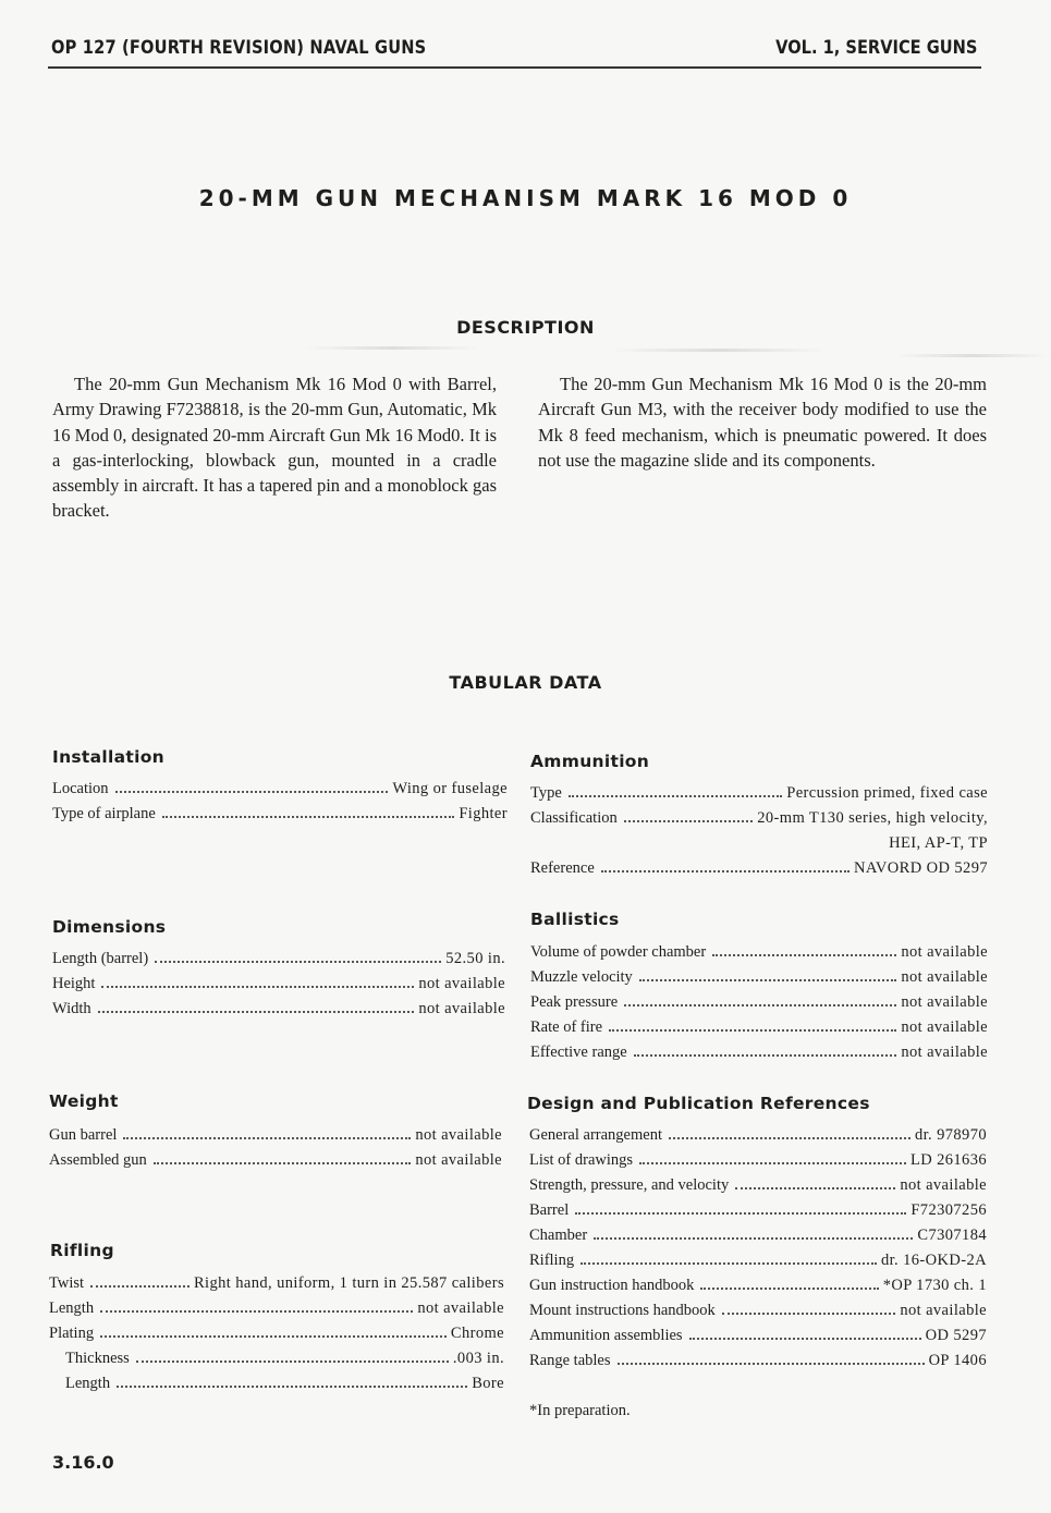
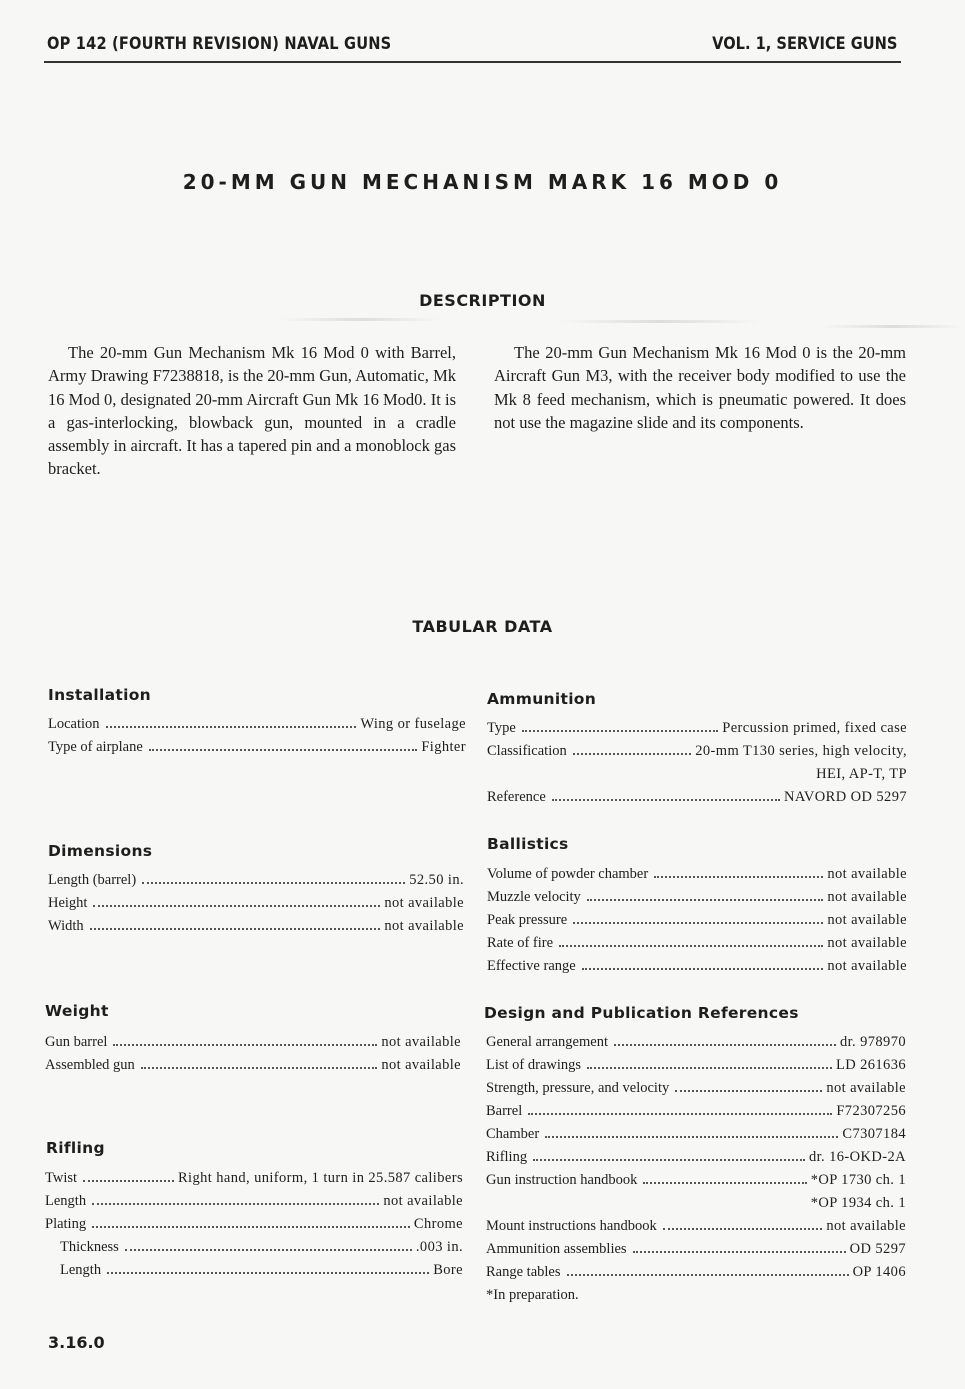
- OP 127 (FOURTH REVISION) NAVAL GUNS
+ OP 142 (FOURTH REVISION) NAVAL GUNS
  VOL. 1, SERVICE GUNS
  20-MM GUN MECHANISM MARK 16 MOD 0
  DESCRIPTION
  The 20-mm Gun Mechanism Mk 16 Mod 0 with Barrel, Army Drawing F7238818, is the 20-mm Gun, Automatic, Mk 16 Mod 0, designated 20-mm Aircraft Gun Mk 16 Mod0. It is a gas-interlocking, blowback gun, mounted in a cradle assembly in aircraft. It has a tapered pin and a monoblock gas bracket.
  The 20-mm Gun Mechanism Mk 16 Mod 0 is the 20-mm Aircraft Gun M3, with the receiver body modified to use the Mk 8 feed mechanism, which is pneumatic powered. It does not use the magazine slide and its components.
  TABULAR DATA
  Installation
  Location
  Wing or fuselage
  Type of airplane
  Fighter
  Dimensions
  Length (barrel)
  52.50 in.
  Height
  not available
  Width
  not available
  Weight
  Gun barrel
  not available
  Assembled gun
  not available
  Rifling
  Twist
  Right hand, uniform, 1 turn in 25.587 calibers
  Length
  not available
  Plating
  Chrome
  Thickness
  .003 in.
  Length
  Bore
  Ammunition
  Type
  Percussion primed, fixed case
  Classification
  20-mm T130 series, high velocity,
  HEI, AP-T, TP
  Reference
  NAVORD OD 5297
  Ballistics
  Volume of powder chamber
  not available
  Muzzle velocity
  not available
  Peak pressure
  not available
  Rate of fire
  not available
  Effective range
  not available
  Design and Publication References
  General arrangement
  dr. 978970
  List of drawings
  LD 261636
  Strength, pressure, and velocity
  not available
  Barrel
  F72307256
  Chamber
  C7307184
  Rifling
  dr. 16-OKD-2A
  Gun instruction handbook
  *OP 1730 ch. 1
+ *OP 1934 ch. 1
  Mount instructions handbook
  not available
  Ammunition assemblies
  OD 5297
  Range tables
  OP 1406
  *In preparation.
  3.16.0
